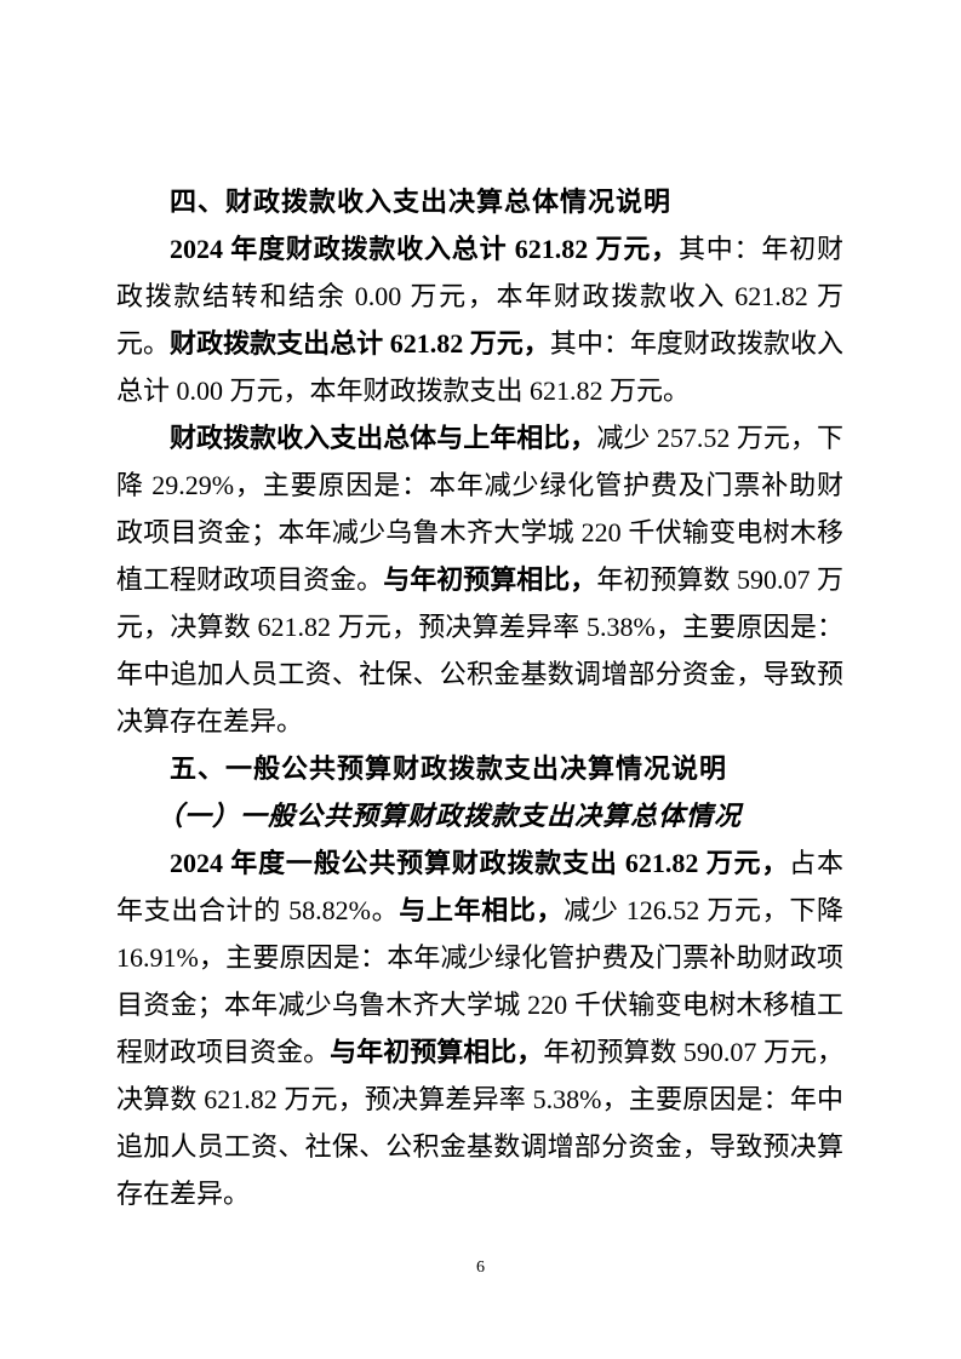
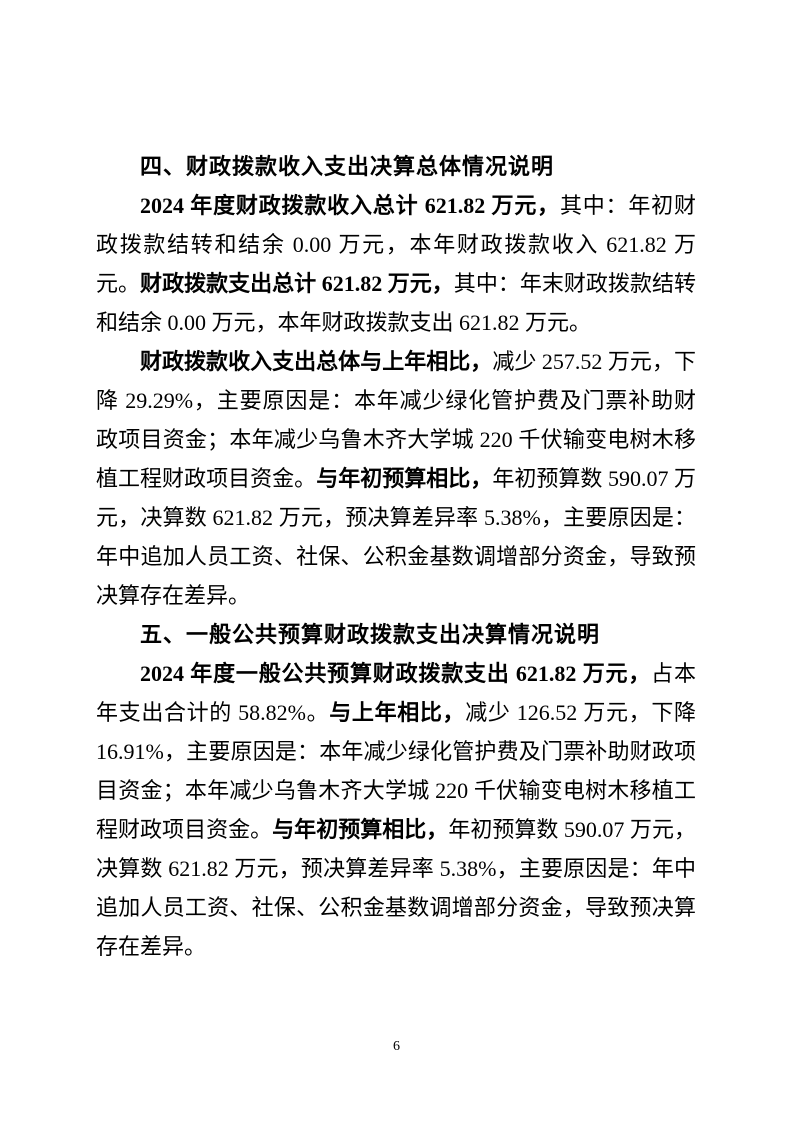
  四、财政拨款收入支出决算总体情况说明
- 2024 年度财政拨款收入总计 621.82 万元，其中：年初财政拨款结转和结余 0.00 万元，本年财政拨款收入 621.82 万元。财政拨款支出总计 621.82 万元，其中：年度财政拨款收入总计 0.00 万元，本年财政拨款支出 621.82 万元。
+ 2024 年度财政拨款收入总计 621.82 万元，其中：年初财政拨款结转和结余 0.00 万元，本年财政拨款收入 621.82 万元。财政拨款支出总计 621.82 万元，其中：年末财政拨款结转和结余 0.00 万元，本年财政拨款支出 621.82 万元。
  财政拨款收入支出总体与上年相比，减少 257.52 万元，下降 29.29%，主要原因是：本年减少绿化管护费及门票补助财政项目资金；本年减少乌鲁木齐大学城 220 千伏输变电树木移植工程财政项目资金。与年初预算相比，年初预算数 590.07 万元，决算数 621.82 万元，预决算差异率 5.38%，主要原因是：年中追加人员工资、社保、公积金基数调增部分资金，导致预决算存在差异。
  五、一般公共预算财政拨款支出决算情况说明
- （一）一般公共预算财政拨款支出决算总体情况
  2024 年度一般公共预算财政拨款支出 621.82 万元，占本年支出合计的 58.82%。与上年相比，减少 126.52 万元，下降 16.91%，主要原因是：本年减少绿化管护费及门票补助财政项目资金；本年减少乌鲁木齐大学城 220 千伏输变电树木移植工程财政项目资金。与年初预算相比，年初预算数 590.07 万元，决算数 621.82 万元，预决算差异率 5.38%，主要原因是：年中追加人员工资、社保、公积金基数调增部分资金，导致预决算存在差异。
  6
